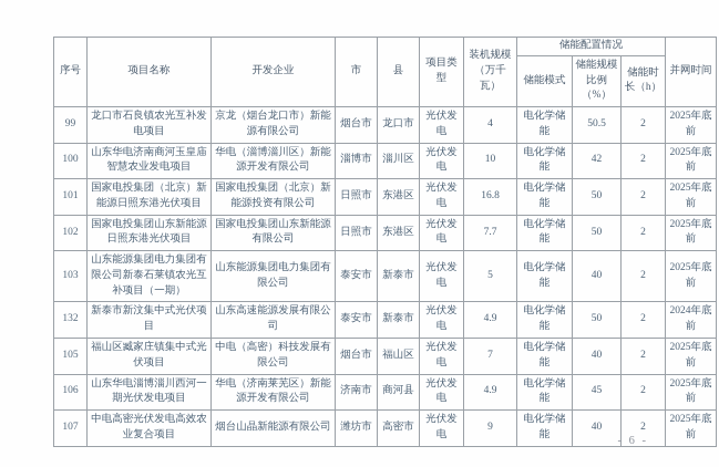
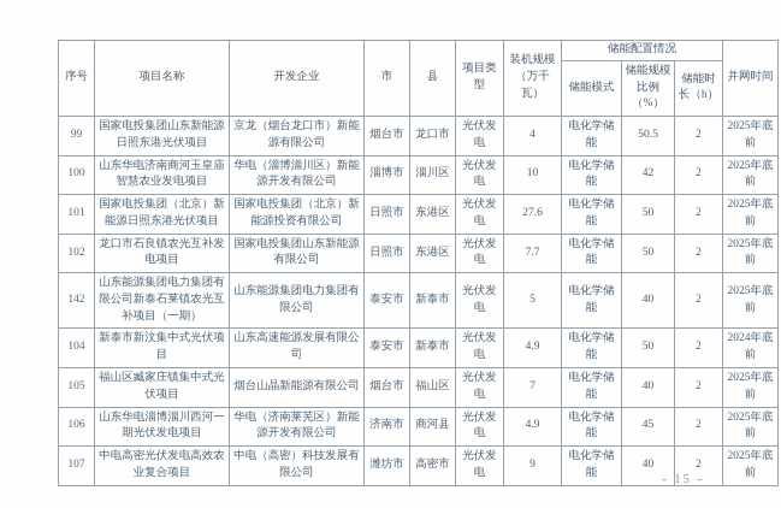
  序号	项目名称	开发企业	市	县	项目类型	装机规模（万千瓦）	储能配置情况	并网时间
  储能模式	储能规模比例（%）	储能时长（h）
- 99	龙口市石良镇农光互补发电项目	京龙（烟台龙口市）新能源有限公司	烟台市	龙口市	光伏发电	4	电化学储能	50.5	2	2025年底前
+ 99	国家电投集团山东新能源日照东港光伏项目	京龙（烟台龙口市）新能源有限公司	烟台市	龙口市	光伏发电	4	电化学储能	50.5	2	2025年底前
  100	山东华电济南商河玉皇庙智慧农业发电项目	华电（淄博淄川区）新能源开发有限公司	淄博市	淄川区	光伏发电	10	电化学储能	42	2	2025年底前
- 101	国家电投集团（北京）新能源日照东港光伏项目	国家电投集团（北京）新能源投资有限公司	日照市	东港区	光伏发电	16.8	电化学储能	50	2	2025年底前
+ 101	国家电投集团（北京）新能源日照东港光伏项目	国家电投集团（北京）新能源投资有限公司	日照市	东港区	光伏发电	27.6	电化学储能	50	2	2025年底前
- 102	国家电投集团山东新能源日照东港光伏项目	国家电投集团山东新能源有限公司	日照市	东港区	光伏发电	7.7	电化学储能	50	2	2025年底前
+ 102	龙口市石良镇农光互补发电项目	国家电投集团山东新能源有限公司	日照市	东港区	光伏发电	7.7	电化学储能	50	2	2025年底前
- 103	山东能源集团电力集团有限公司新泰石莱镇农光互补项目（一期）	山东能源集团电力集团有限公司	泰安市	新泰市	光伏发电	5	电化学储能	40	2	2025年底前
+ 142	山东能源集团电力集团有限公司新泰石莱镇农光互补项目（一期）	山东能源集团电力集团有限公司	泰安市	新泰市	光伏发电	5	电化学储能	40	2	2025年底前
- 132	新泰市新汶集中式光伏项目	山东高速能源发展有限公司	泰安市	新泰市	光伏发电	4.9	电化学储能	50	2	2024年底前
+ 104	新泰市新汶集中式光伏项目	山东高速能源发展有限公司	泰安市	新泰市	光伏发电	4.9	电化学储能	50	2	2024年底前
- 105	福山区臧家庄镇集中式光伏项目	中电（高密）科技发展有限公司	烟台市	福山区	光伏发电	7	电化学储能	40	2	2025年底前
+ 105	福山区臧家庄镇集中式光伏项目	烟台山晶新能源有限公司	烟台市	福山区	光伏发电	7	电化学储能	40	2	2025年底前
  106	山东华电淄博淄川西河一期光伏发电项目	华电（济南莱芜区）新能源开发有限公司	济南市	商河县	光伏发电	4.9	电化学储能	45	2	2025年底前
- 107	中电高密光伏发电高效农业复合项目	烟台山晶新能源有限公司	潍坊市	高密市	光伏发电	9	电化学储能	40	2	2025年底前
+ 107	中电高密光伏发电高效农业复合项目	中电（高密）科技发展有限公司	潍坊市	高密市	光伏发电	9	电化学储能	40	2	2025年底前
- - 6 -
+ - 15 -
